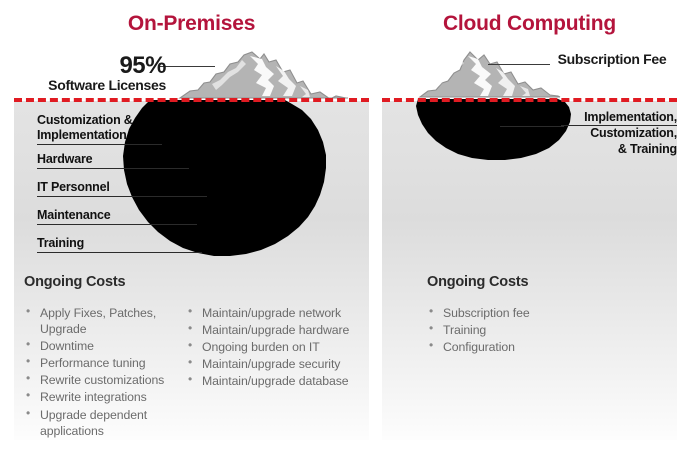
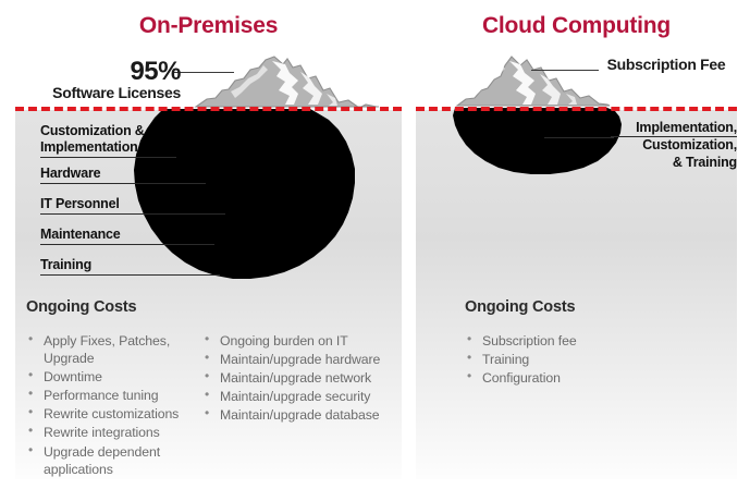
  On-Premises
  Cloud Computing
  95%
  Software Licenses
  Subscription Fee
  Customization & Implementation
  Hardware
  IT Personnel
  Maintenance
  Training
  Implementation,
  Customization,
  & Training
  Ongoing Costs
  Apply Fixes, Patches, Upgrade
  Downtime
  Performance tuning
  Rewrite customizations
  Rewrite integrations
  Upgrade dependent applications
- Maintain/upgrade network
+ Ongoing burden on IT
  Maintain/upgrade hardware
- Ongoing burden on IT
+ Maintain/upgrade network
  Maintain/upgrade security
  Maintain/upgrade database
  Ongoing Costs
  Subscription fee
  Training
  Configuration
